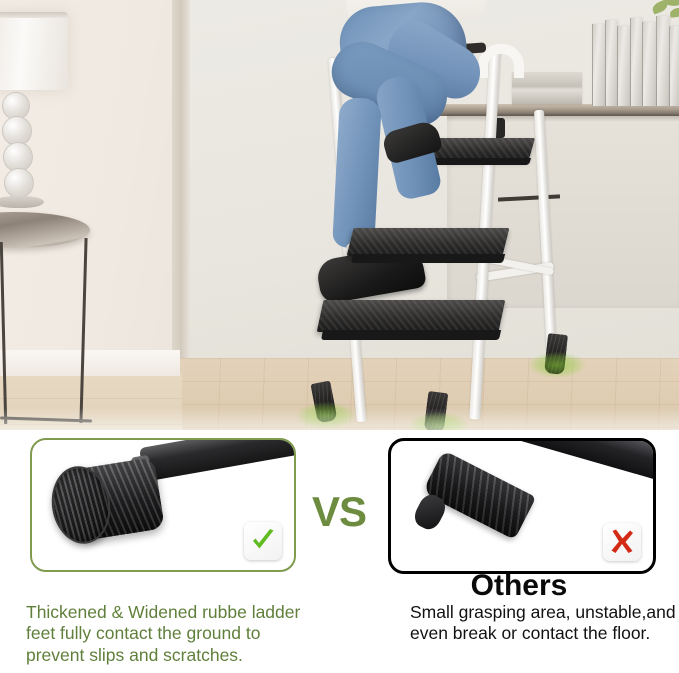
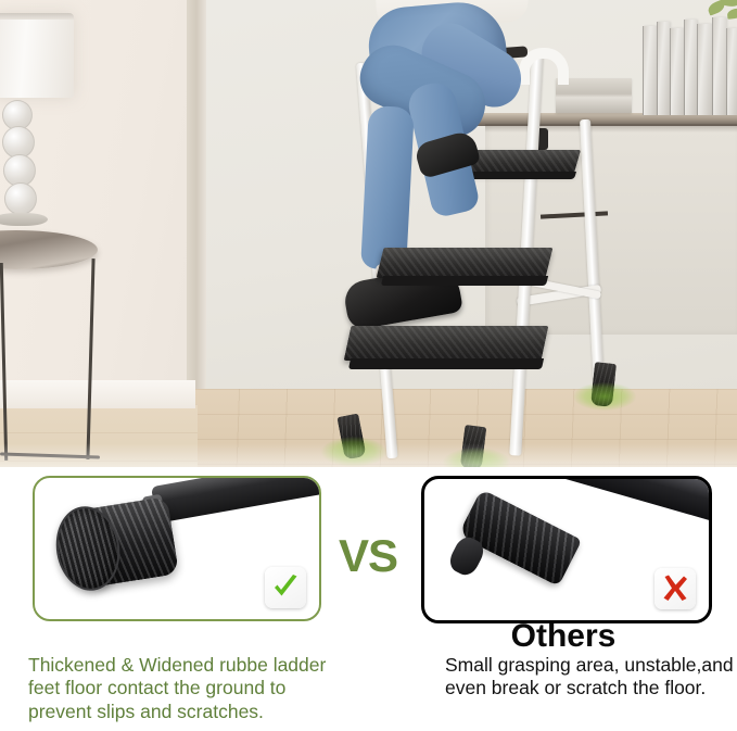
  VS
  Others
- Thickened & Widened rubbe ladder feet fully contact the ground to prevent slips and scratches.
+ Thickened & Widened rubbe ladder feet floor contact the ground to prevent slips and scratches.
- Small grasping area, unstable,and even break or contact the floor.
+ Small grasping area, unstable,and even break or scratch the floor.
